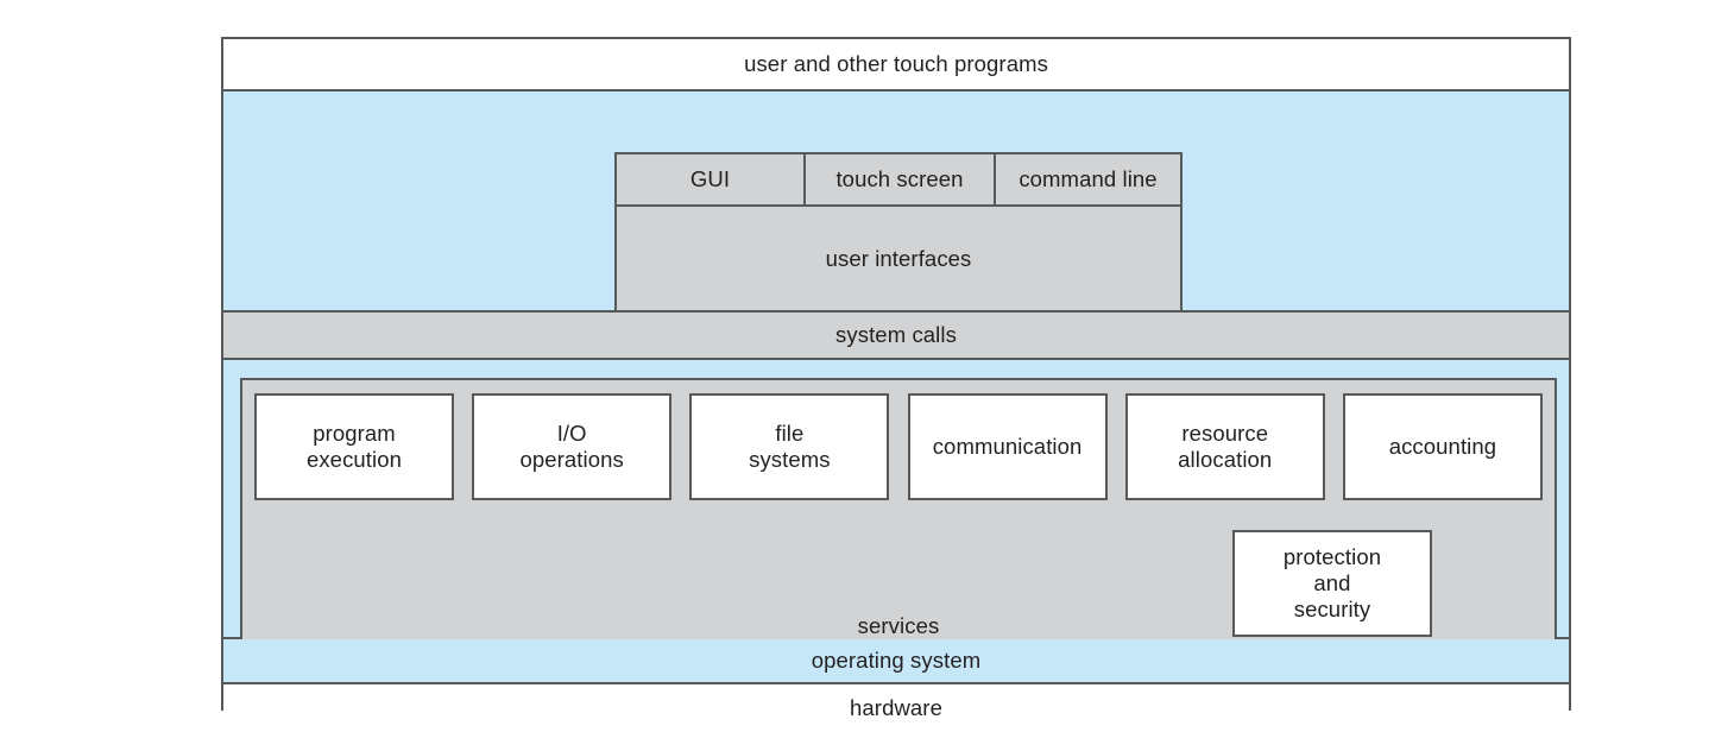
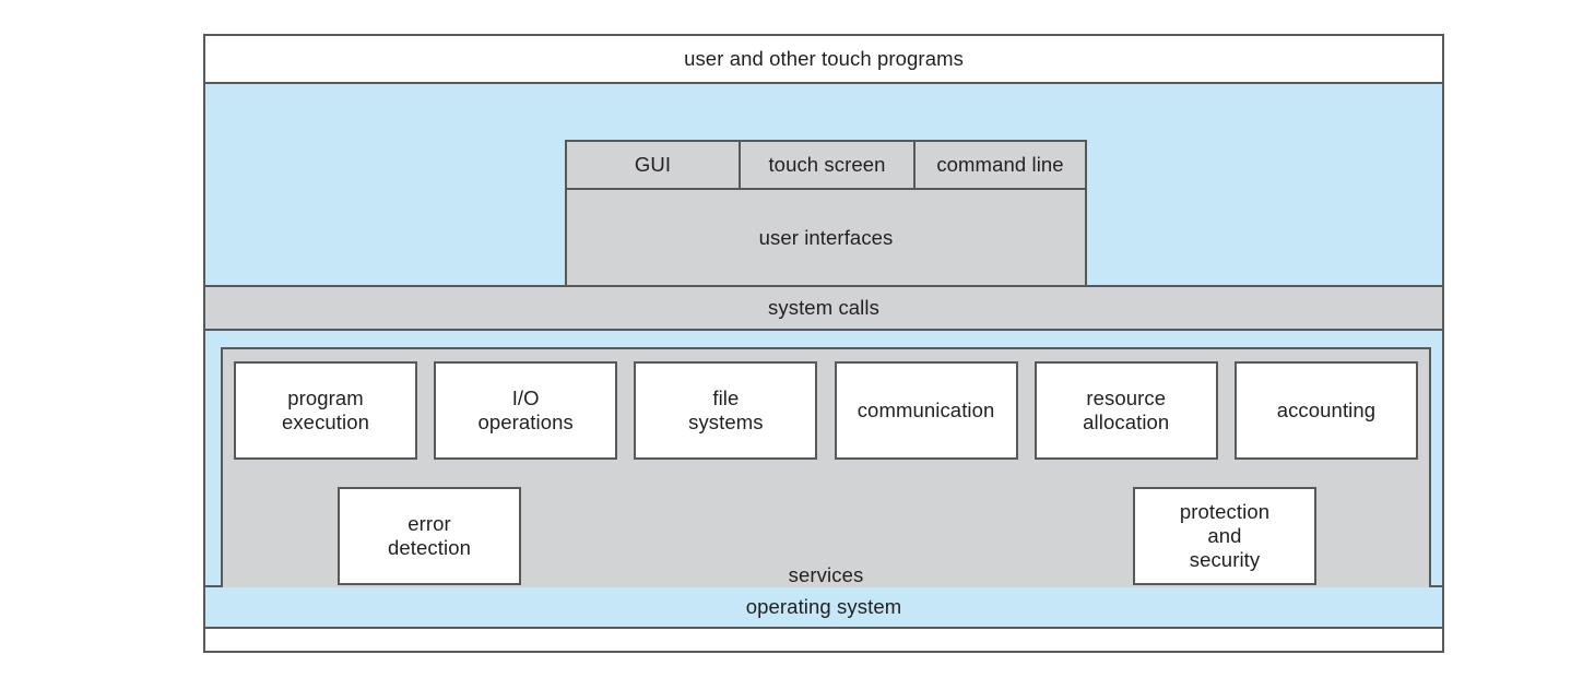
  user and other touch programs
  GUI
  touch screen
  command line
  user interfaces
  system calls
  program
  execution
  I/O
  operations
  file
  systems
  communication
  resource
  allocation
  accounting
+ error
+ detection
  protection
  and
  security
  services
  operating system
- hardware
